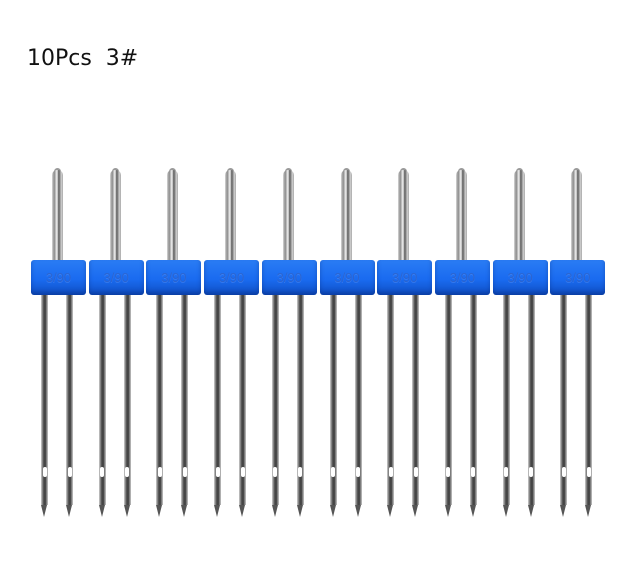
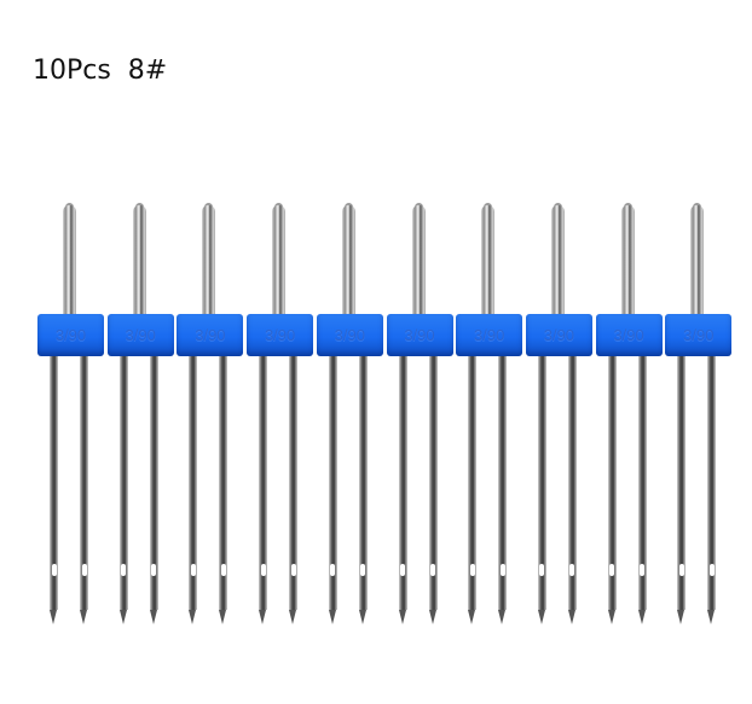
- 10Pcs 3#
+ 10Pcs 8#
  3/90
  3/90
  3/90
  3/90
  3/90
  3/90
  3/90
  3/90
  3/90
  3/90
